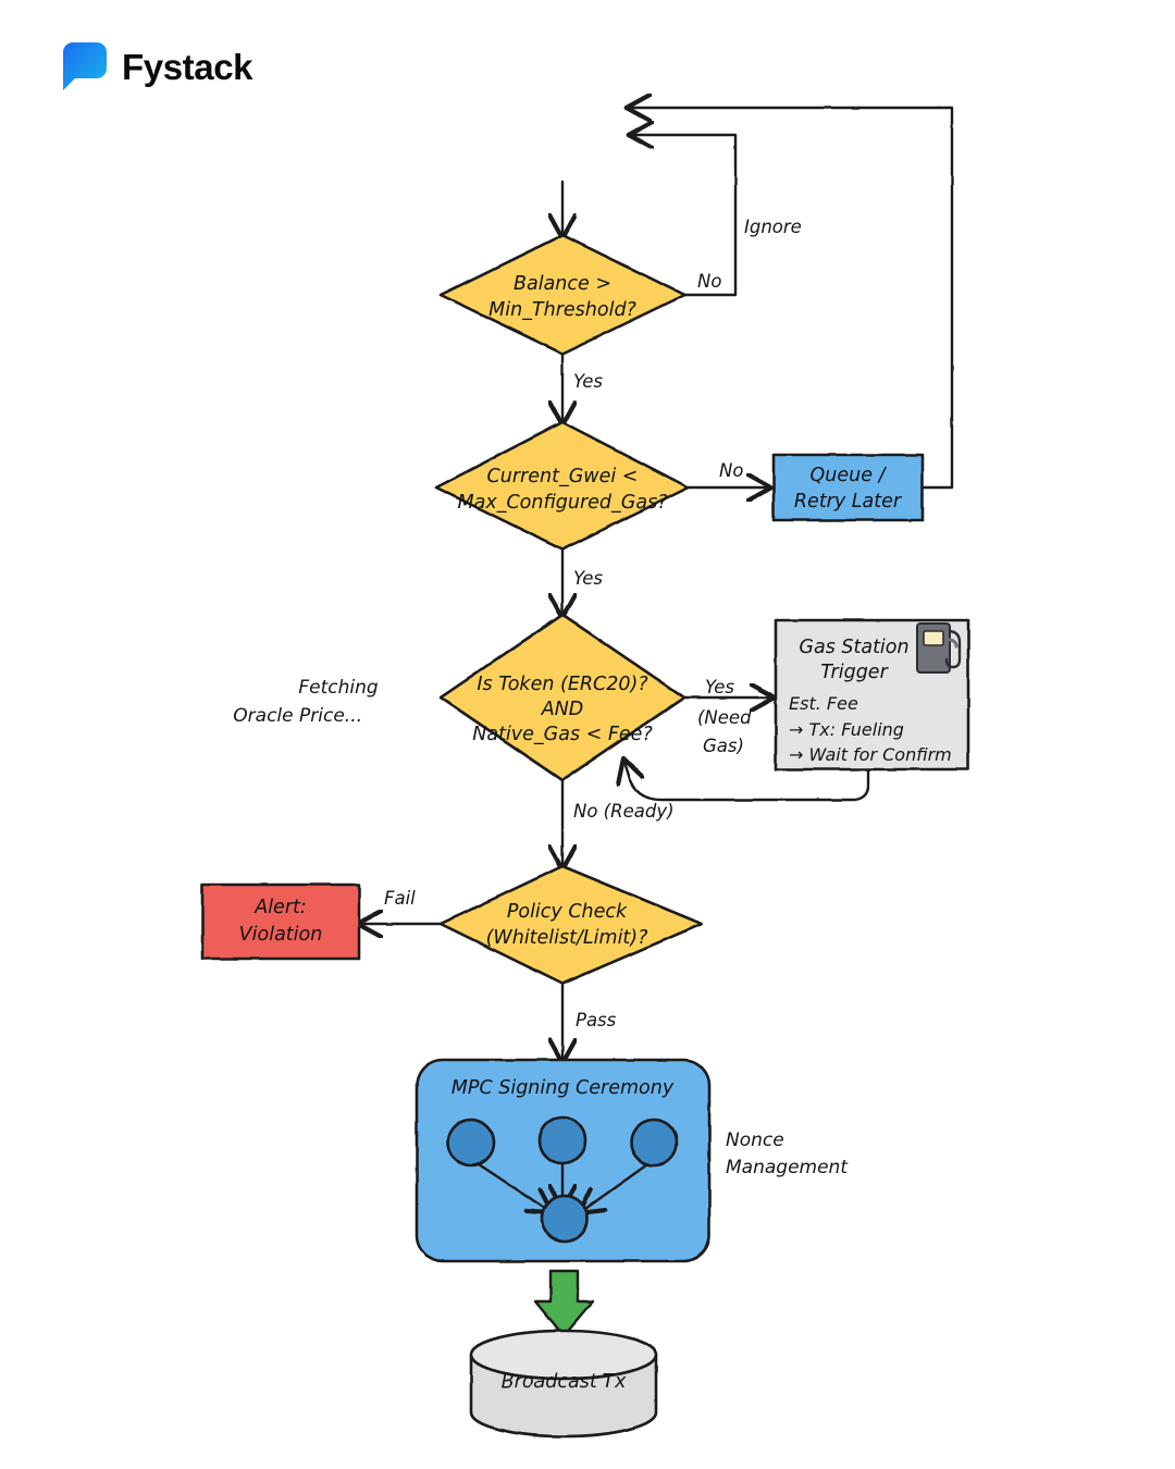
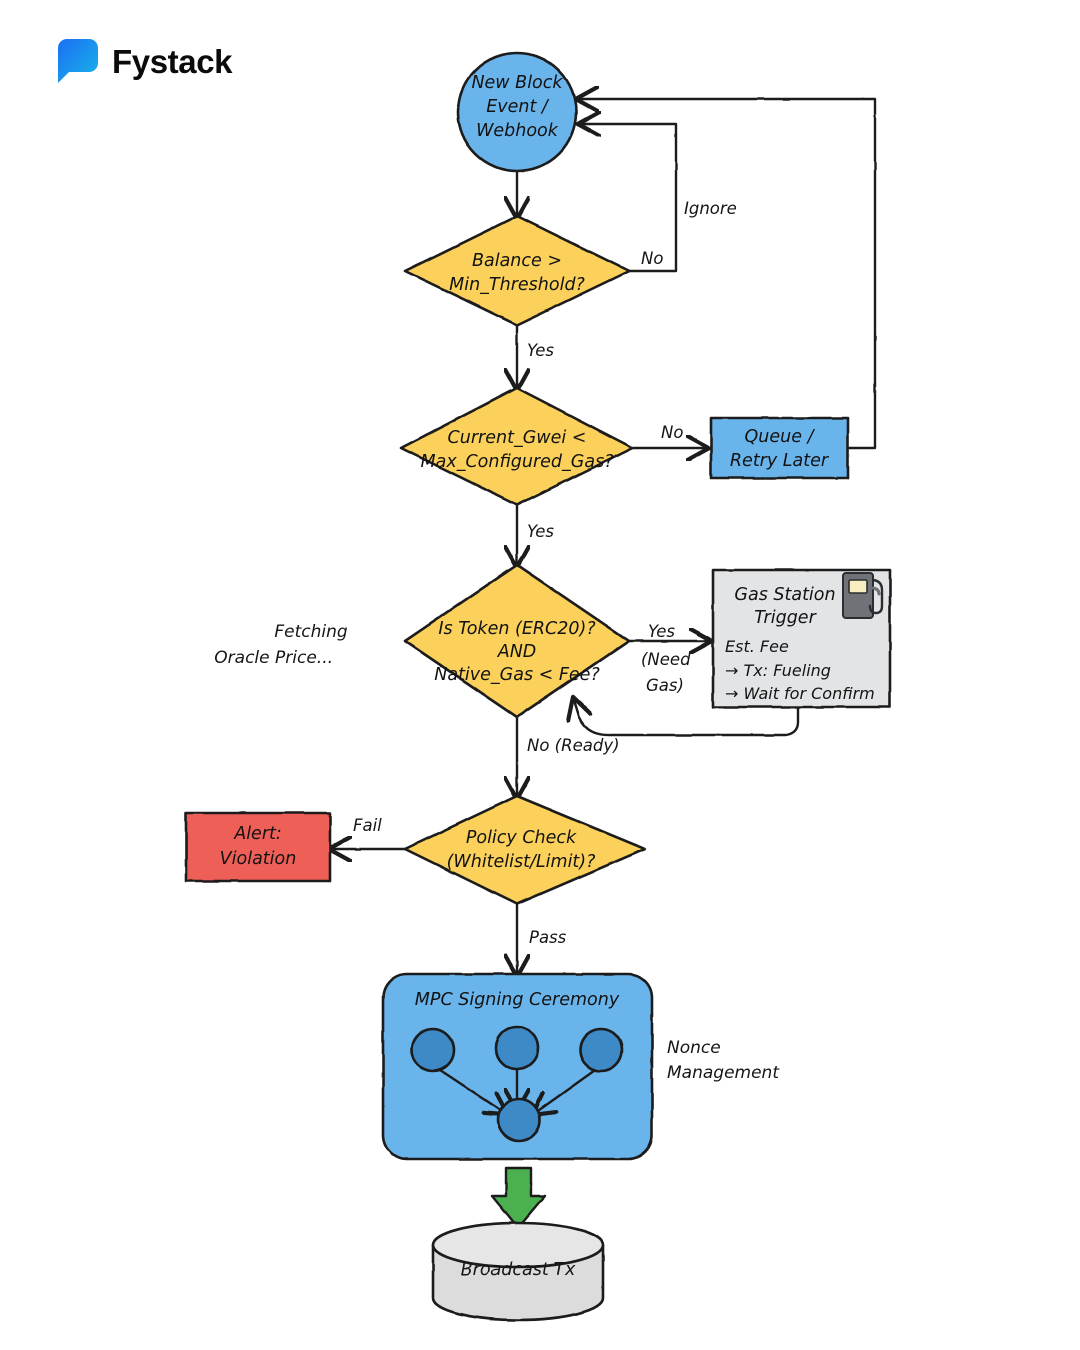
  Fystack
+ New Block
+ Event /
+ Webhook
  Balance >
  Min_Threshold?
  Current_Gwei <
  Max_Configured_Gas?
  Queue /
  Retry Later
  Is Token (ERC20)?
  AND
  Native_Gas < Fee?
  Gas Station
  Trigger
  Est. Fee
  → Tx: Fueling
  → Wait for Confirm
  Policy Check
  (Whitelist/Limit)?
  Alert:
  Violation
  MPC Signing Ceremony
  Broadcast Tx
  No
  Ignore
  Yes
  No
  Yes
  Yes
  (Need
  Gas)
  No (Ready)
  Fail
  Pass
  Fetching
  Oracle Price...
  Nonce
  Management
